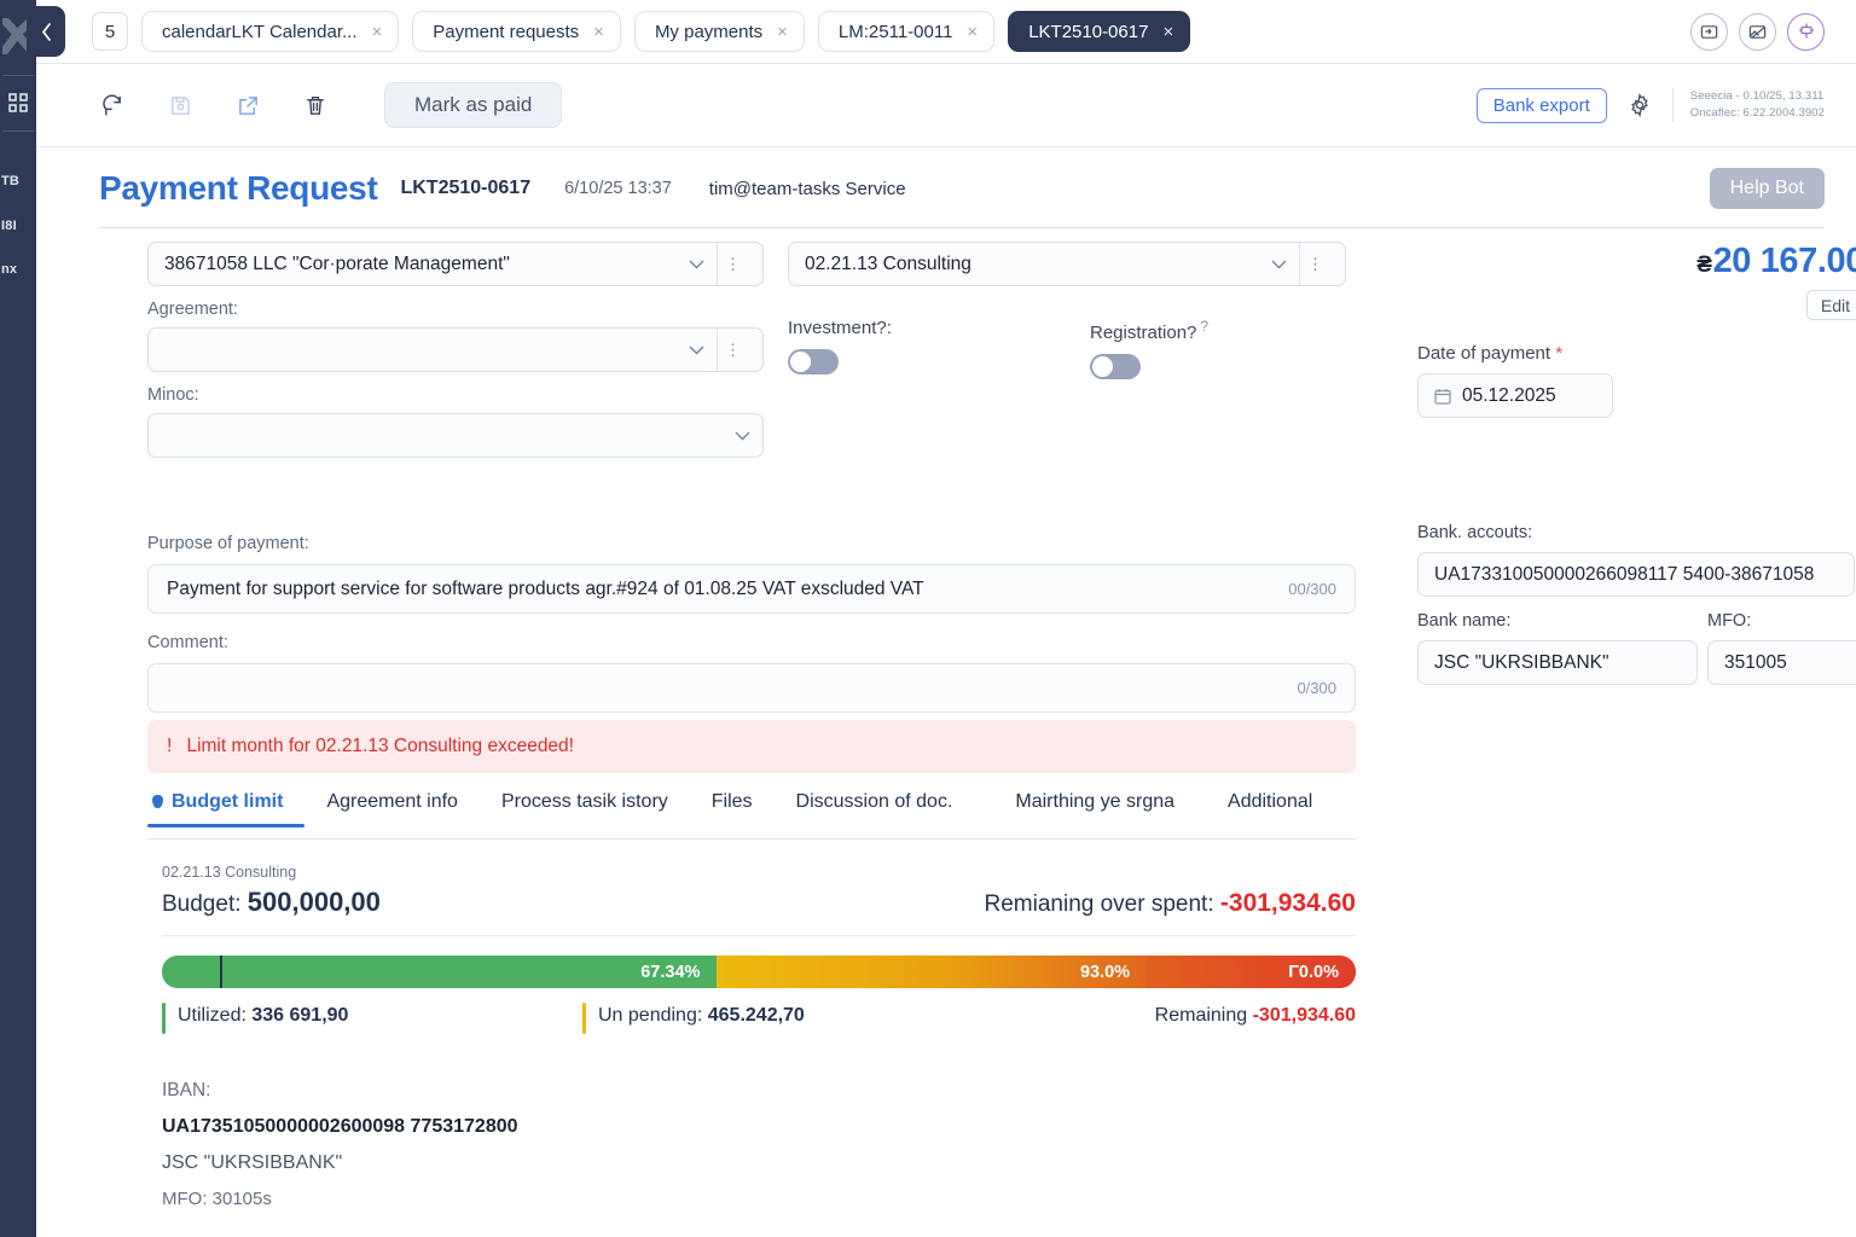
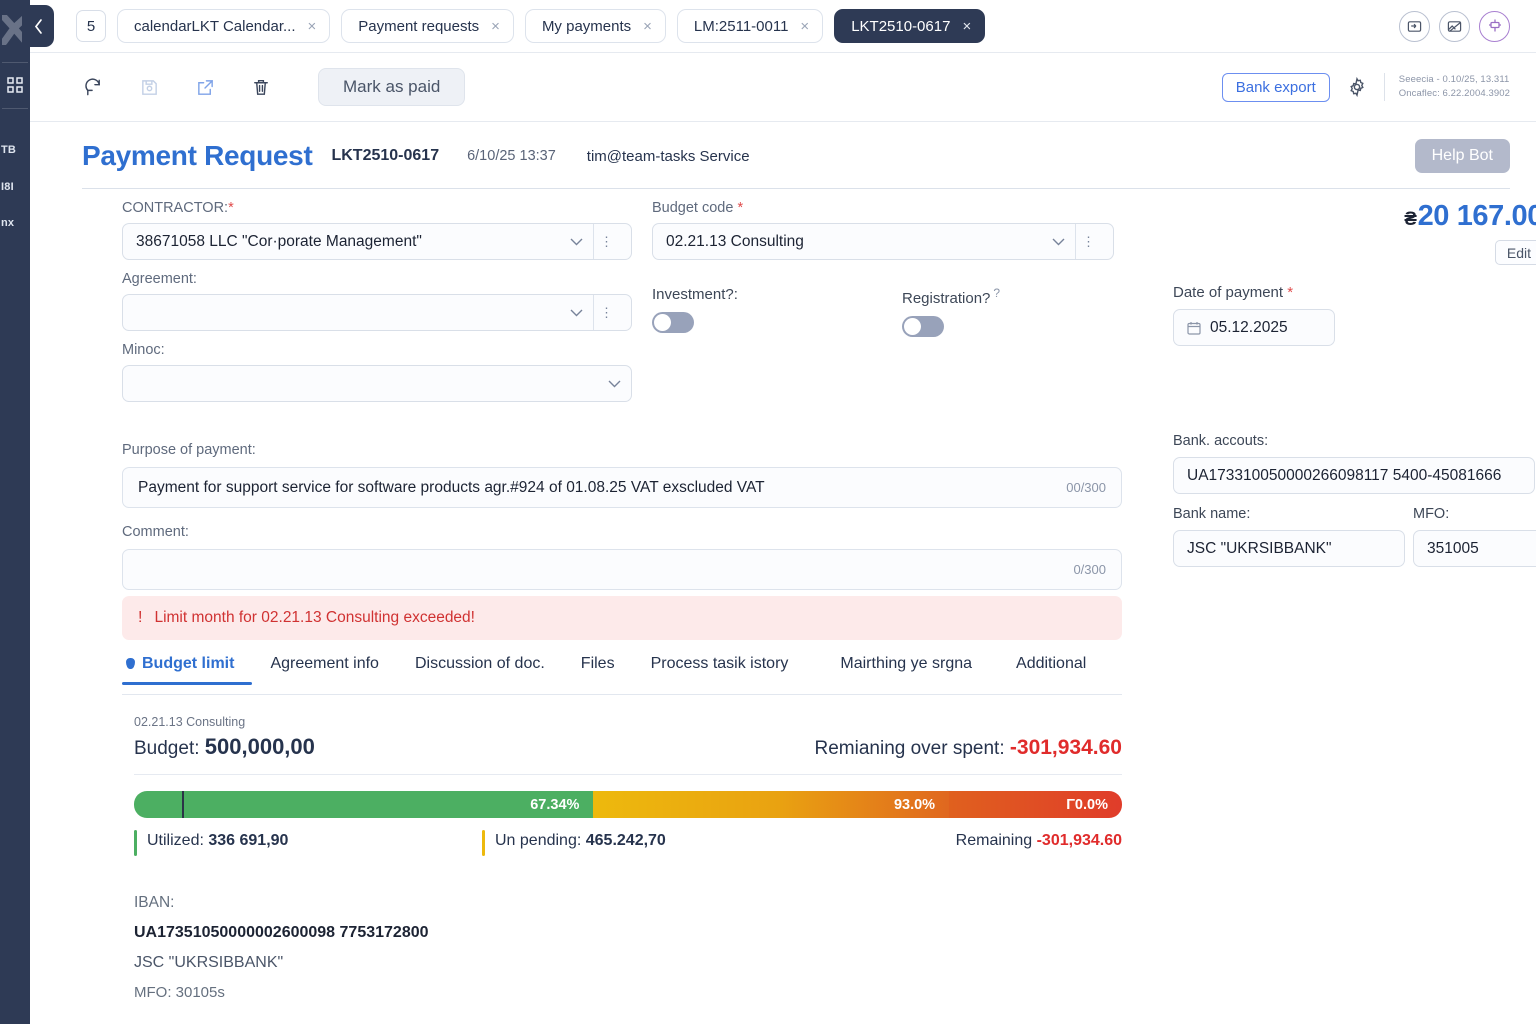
  TB
  I8I
  nx
  5
  calendarLKT Calendar...
  ×
  Payment requests
  ×
  My payments
  ×
  LM:2511-0011
  ×
  LKT2510-0617
  ×
  Mark as paid
  Bank export
  Seeecia - 0.10/25, 13.311
  Oncaflec: 6.22.2004.3902
  Payment Request
  LKT2510-0617
  6/10/25 13:37
  tim@team-tasks Service
  Help Bot
+ CONTRACTOR:*
  38671058 LLC "Cor·porate Management"
  ⋮
  Agreement:
  ⋮
  Minoc:
+ Budget code *
  02.21.13 Consulting
  ⋮
  Investment?:
  Registration? ?
  ₴20 167.00
  Edit
  Date of payment *
  05.12.2025
  Bank. accouts:
- UA173310050000266098117 5400-38671058
+ UA173310050000266098117 5400-45081666
  Bank name:
  JSC "UKRSIBBANK"
  MFO:
  351005
  Purpose of payment:
  Payment for support service for software products agr.#924 of 01.08.25 VAT exscluded VAT
  00/300
  Comment:
  0/300
  !
  Limit month for 02.21.13 Consulting exceeded!
  Budget limit
  Agreement info
- Process tasik istory
+ Discussion of doc.
  Files
- Discussion of doc.
+ Process tasik istory
  Mairthing ye srgna
  Additional
  02.21.13 Consulting
  Budget: 500,000,00
  Remianing over spent: -301,934.60
  67.34%
  93.0%
  Γ0.0%
  Utilized: 336 691,90
  Un pending: 465.242,70
  Remaining -301,934.60
  IBAN:
  UA17351050000002600098 7753172800
  JSC "UKRSIBBANK"
  MFO: 30105s
